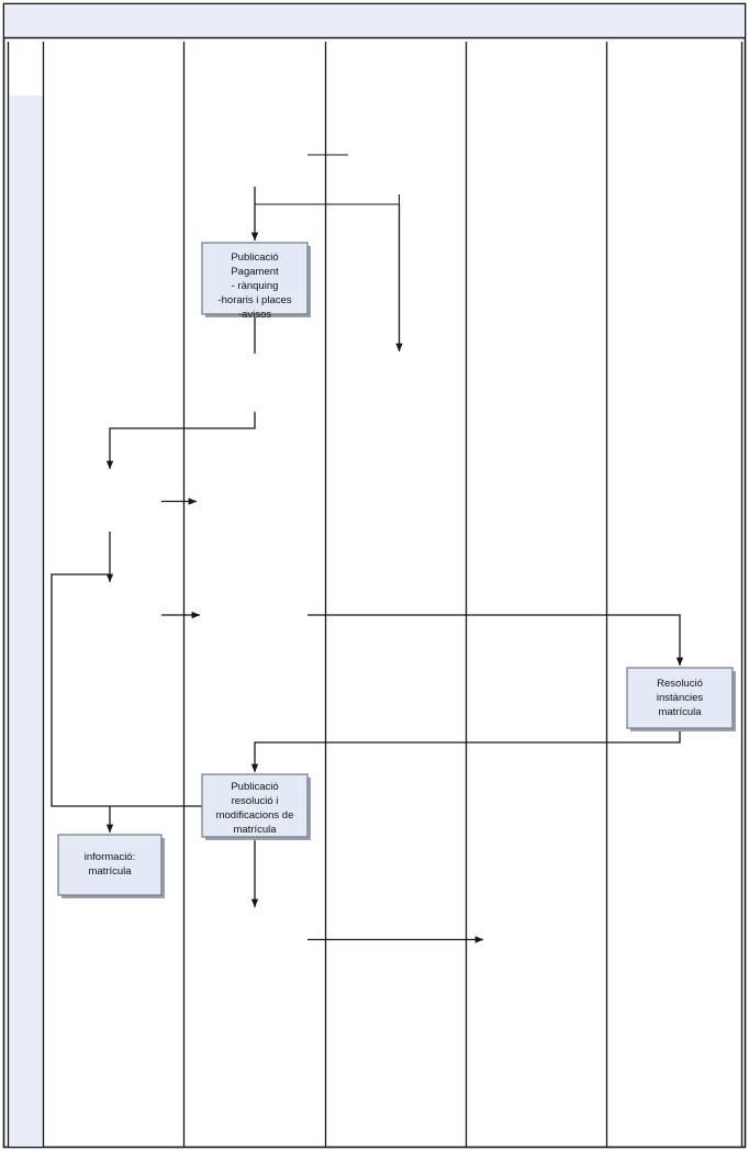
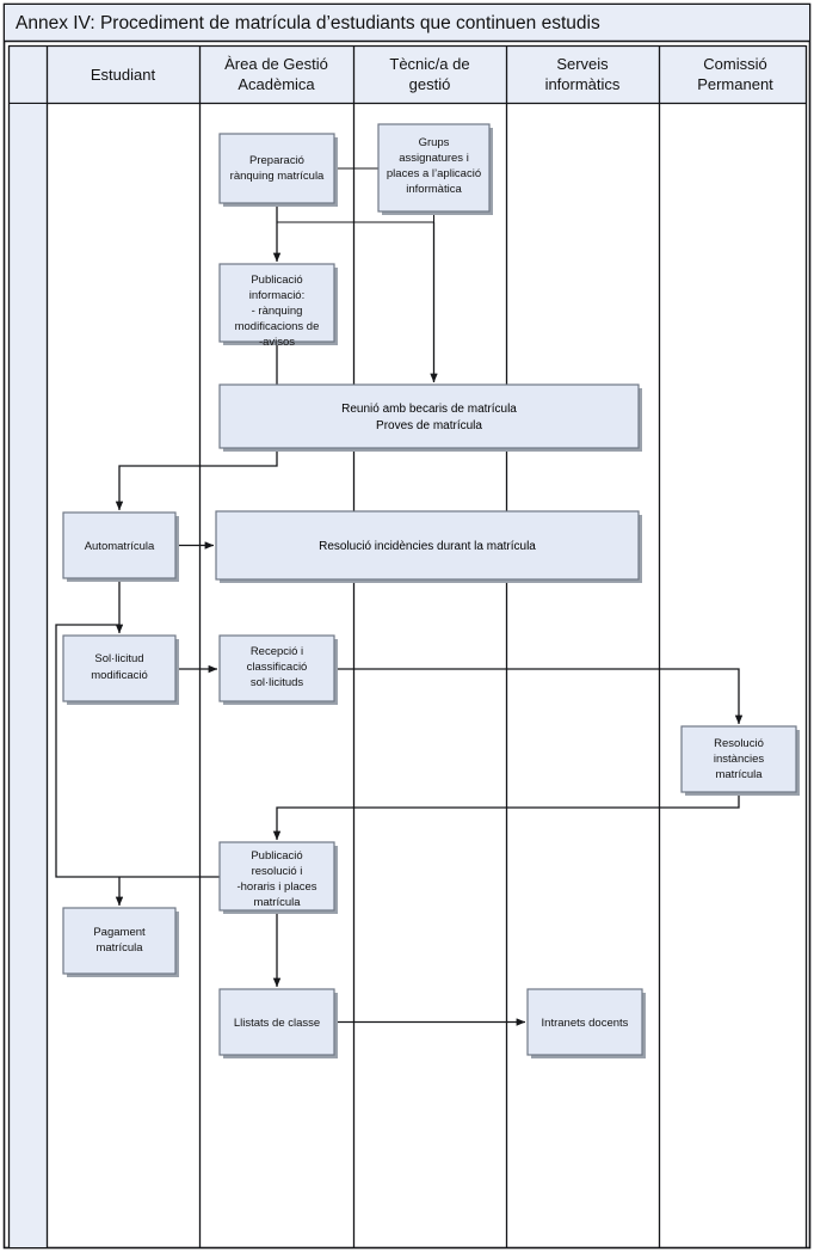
+ Annex IV: Procediment de matrícula d’estudiants que continuen estudis
+ Estudiant
+ Àrea de Gestió
+ Acadèmica
+ Tècnic/a de
+ gestió
+ Serveis
+ informàtics
+ Comissió
+ Permanent
+ Preparació
+ rànquing matrícula
+ Grups
+ assignatures i
+ places a l’aplicació
+ informàtica
  Publicació
- Pagament
+ informació:
  - rànquing
- -horaris i places
+ modificacions de
  -avisos
+ Reunió amb becaris de matrícula
+ Proves de matrícula
+ Automatrícula
+ Resolució incidències durant la matrícula
+ Sol·licitud
+ modificació
+ Recepció i
+ classificació
+ sol·licituds
  Resolució
  instàncies
  matrícula
  Publicació
  resolució i
- modificacions de
+ -horaris i places
  matrícula
- informació:
+ Pagament
  matrícula
+ Llistats de classe
+ Intranets docents
